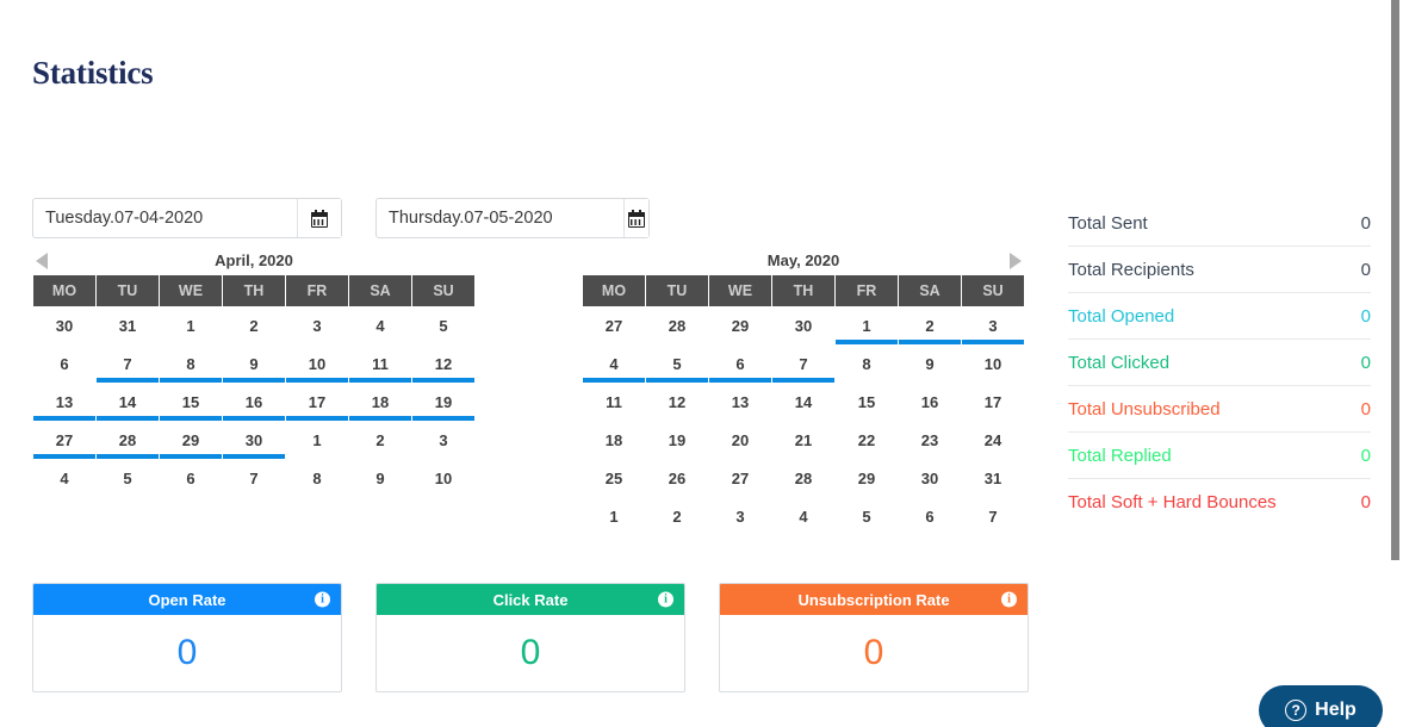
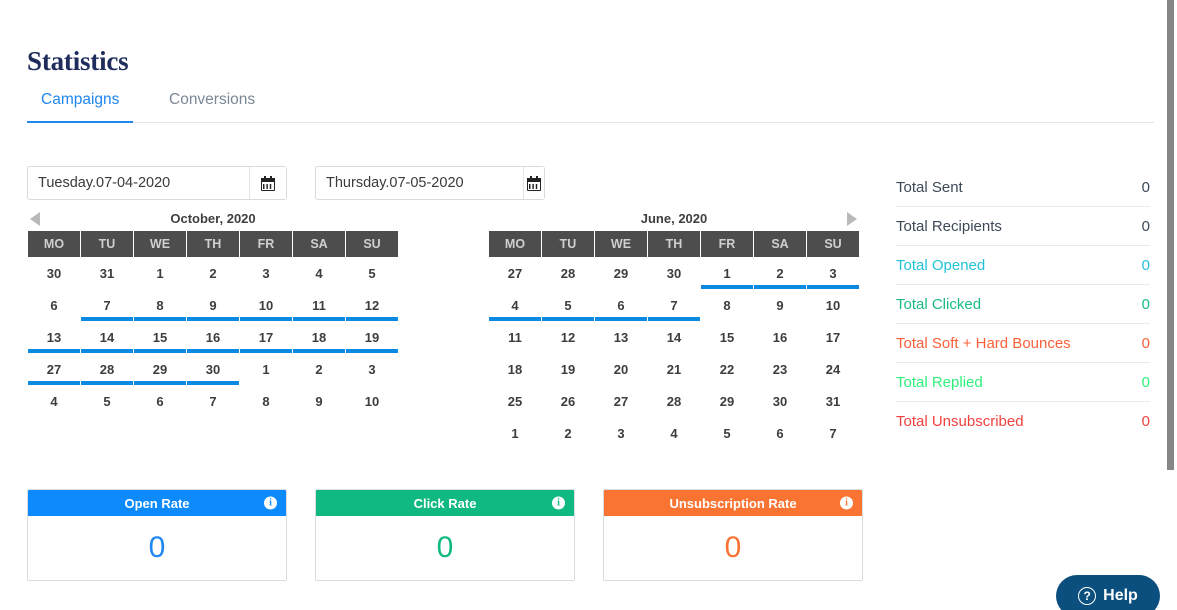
  Statistics
+ Campaigns
+ Conversions
  Tuesday.07-04-2020
  Thursday.07-05-2020
- April, 2020
+ October, 2020
  MO	TU	WE	TH	FR	SA	SU
  30	31	1	2	3	4	5
  6	7	8	9	10	11	12
  13	14	15	16	17	18	19
  27	28	29	30	1	2	3
  4	5	6	7	8	9	10
- May, 2020
+ June, 2020
  MO	TU	WE	TH	FR	SA	SU
  27	28	29	30	1	2	3
  4	5	6	7	8	9	10
  11	12	13	14	15	16	17
  18	19	20	21	22	23	24
  25	26	27	28	29	30	31
  1	2	3	4	5	6	7
  Total Sent
  0
  Total Recipients
  0
  Total Opened
  0
  Total Clicked
  0
- Total Unsubscribed
+ Total Soft + Hard Bounces
  0
  Total Replied
  0
- Total Soft + Hard Bounces
+ Total Unsubscribed
  0
  Open Rate
  i
  0
  Click Rate
  i
  0
  Unsubscription Rate
  i
  0
  ?
  Help
